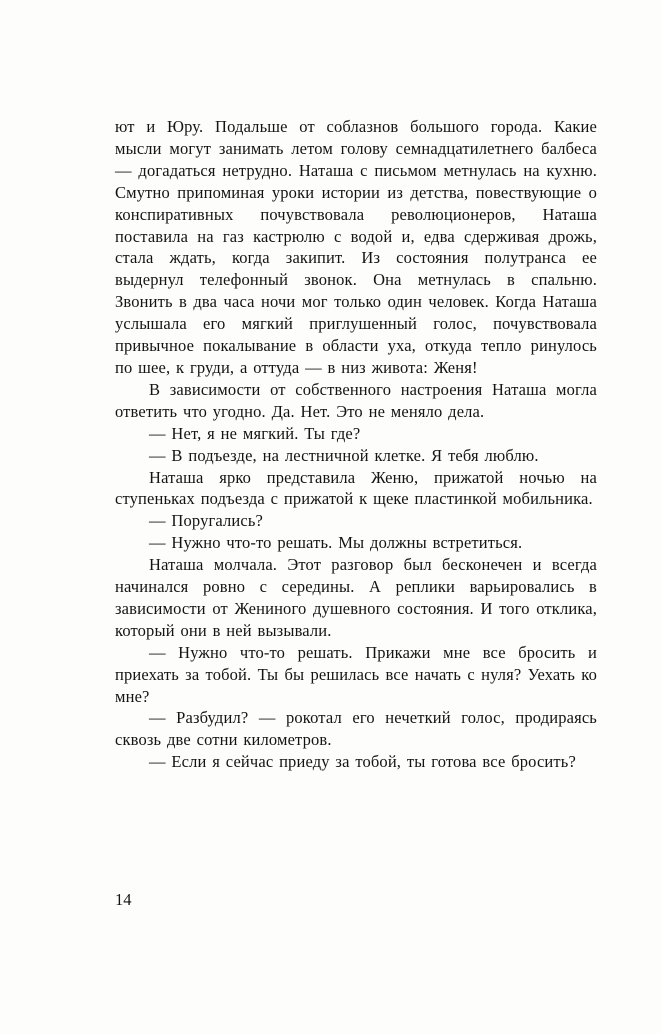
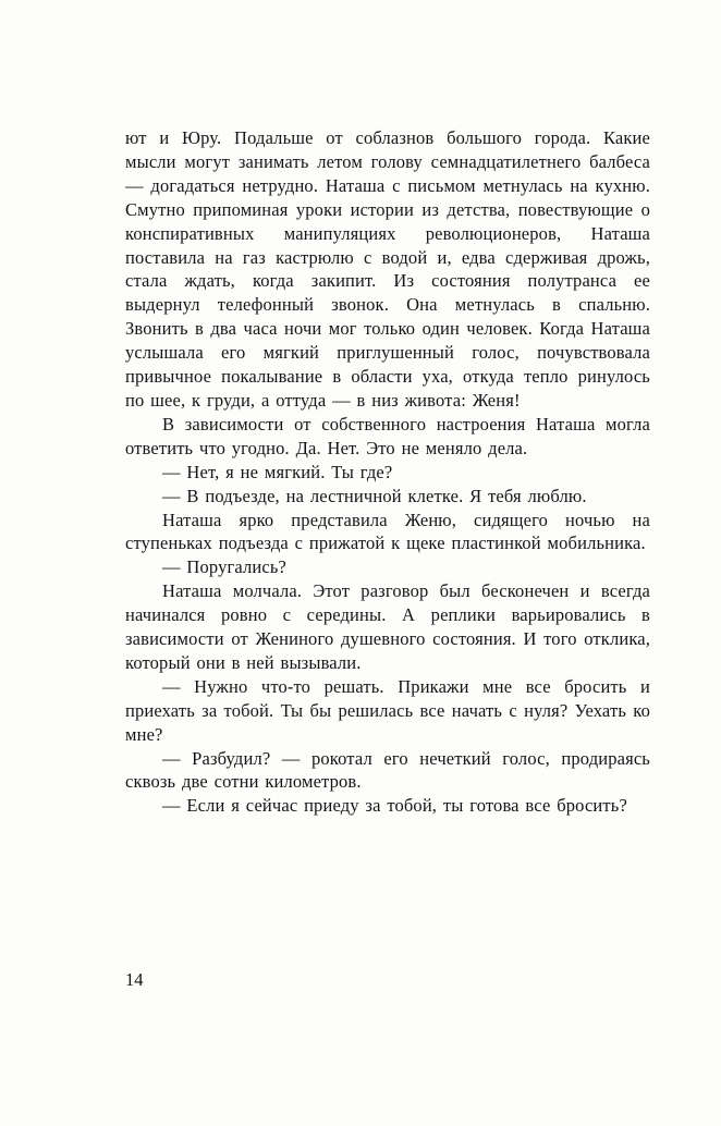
- ют и Юру. Подальше от соблазнов большого города. Какие мысли могут занимать летом голову семнадцатилетнего балбеса — догадаться нетрудно. Наташа с письмом метнулась на кухню. Смутно припоминая уроки истории из детства, повествующие о конспиративных почувствовала революционеров, Наташа поставила на газ кастрюлю с водой и, едва сдерживая дрожь, стала ждать, когда закипит. Из состояния полутранса ее выдернул телефонный звонок. Она метнулась в спальню. Звонить в два часа ночи мог только один человек. Когда Наташа услышала его мягкий приглушенный голос, почувствовала привычное покалывание в области уха, откуда тепло ринулось по шее, к груди, а оттуда — в низ живота: Женя!
+ ют и Юру. Подальше от соблазнов большого города. Какие мысли могут занимать летом голову семнадцатилетнего балбеса — догадаться нетрудно. Наташа с письмом метнулась на кухню. Смутно припоминая уроки истории из детства, повествующие о конспиративных манипуляциях революционеров, Наташа поставила на газ кастрюлю с водой и, едва сдерживая дрожь, стала ждать, когда закипит. Из состояния полутранса ее выдернул телефонный звонок. Она метнулась в спальню. Звонить в два часа ночи мог только один человек. Когда Наташа услышала его мягкий приглушенный голос, почувствовала привычное покалывание в области уха, откуда тепло ринулось по шее, к груди, а оттуда — в низ живота: Женя!
  В зависимости от собственного настроения Наташа могла ответить что угодно. Да. Нет. Это не меняло дела.
  — Нет, я не мягкий. Ты где?
  — В подъезде, на лестничной клетке. Я тебя люблю.
- Наташа ярко представила Женю, прижатой ночью на ступеньках подъезда с прижатой к щеке пластинкой мобильника.
+ Наташа ярко представила Женю, сидящего ночью на ступеньках подъезда с прижатой к щеке пластинкой мобильника.
  — Поругались?
- — Нужно что-то решать. Мы должны встретиться.
  Наташа молчала. Этот разговор был бесконечен и всегда начинался ровно с середины. А реплики варьировались в зависимости от Жениного душевного состояния. И того отклика, который они в ней вызывали.
  — Нужно что-то решать. Прикажи мне все бросить и приехать за тобой. Ты бы решилась все начать с нуля? Уехать ко мне?
  — Разбудил? — рокотал его нечеткий голос, продираясь сквозь две сотни километров.
  — Если я сейчас приеду за тобой, ты готова все бросить?
  14
